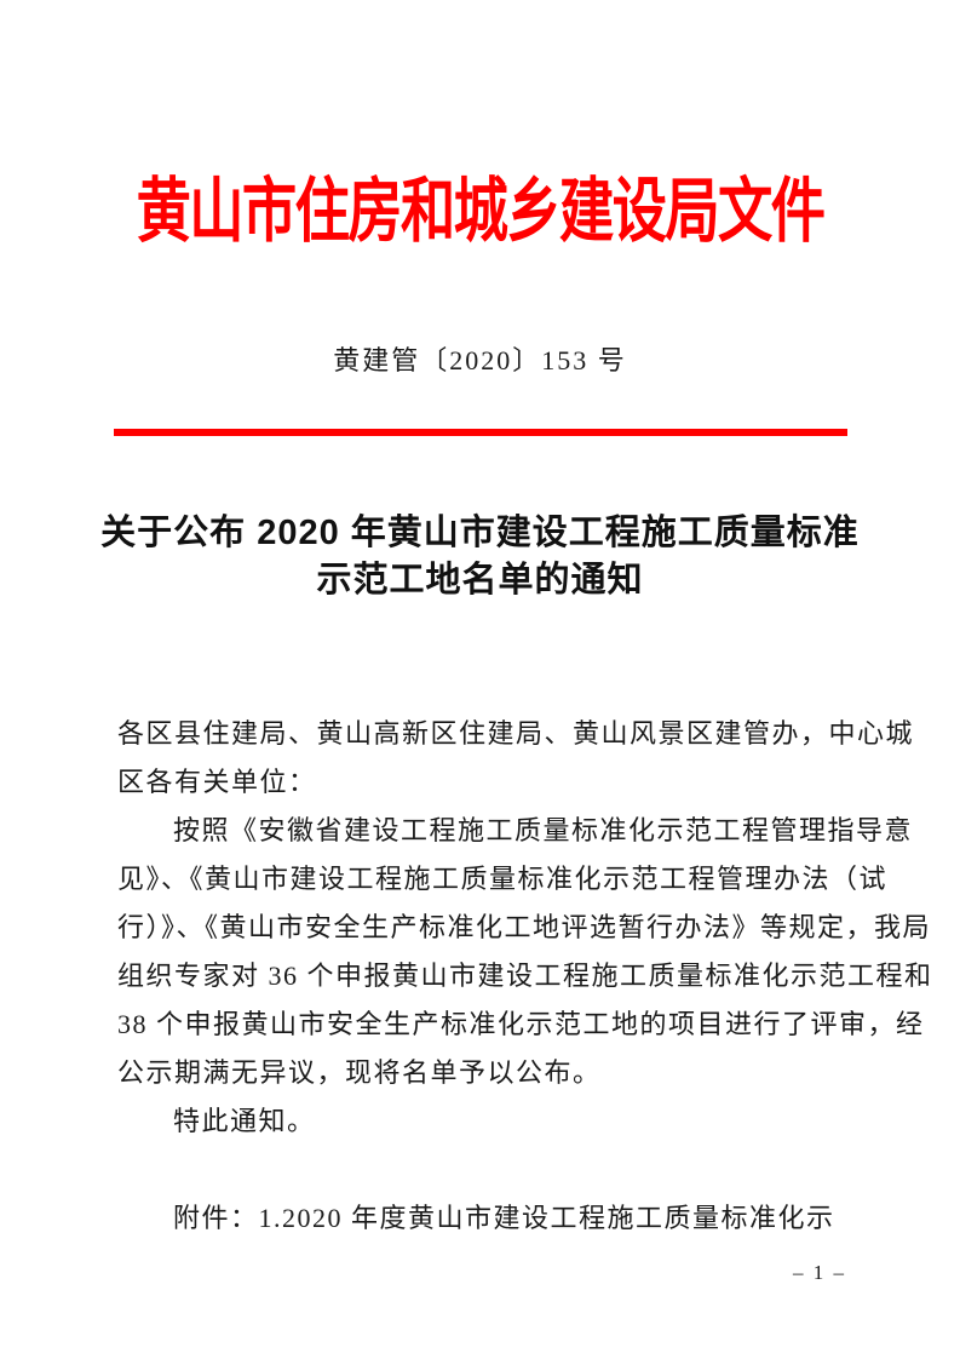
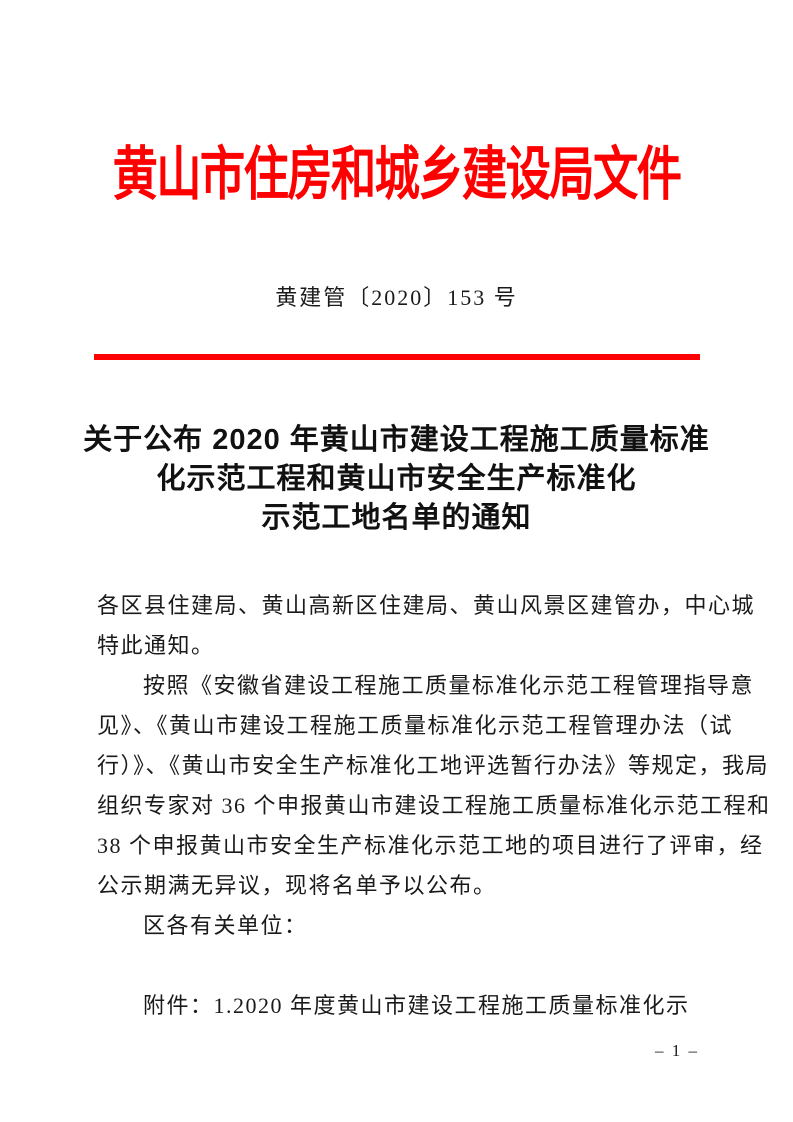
  黄山市住房和城乡建设局文件
  黄建管〔2020〕153 号
  关于公布 2020 年黄山市建设工程施工质量标准
+ 化示范工程和黄山市安全生产标准化
  示范工地名单的通知
  各区县住建局、黄山高新区住建局、黄山风景区建管办，中心城
- 区各有关单位：
+ 特此通知。
  按照《安徽省建设工程施工质量标准化示范工程管理指导意
  见》、《黄山市建设工程施工质量标准化示范工程管理办法（试
  行）》、《黄山市安全生产标准化工地评选暂行办法》等规定，我局
  组织专家对 36 个申报黄山市建设工程施工质量标准化示范工程和
  38 个申报黄山市安全生产标准化示范工地的项目进行了评审，经
  公示期满无异议，现将名单予以公布。
- 特此通知。
+ 区各有关单位：
  附件：1.2020 年度黄山市建设工程施工质量标准化示
  – 1 –
